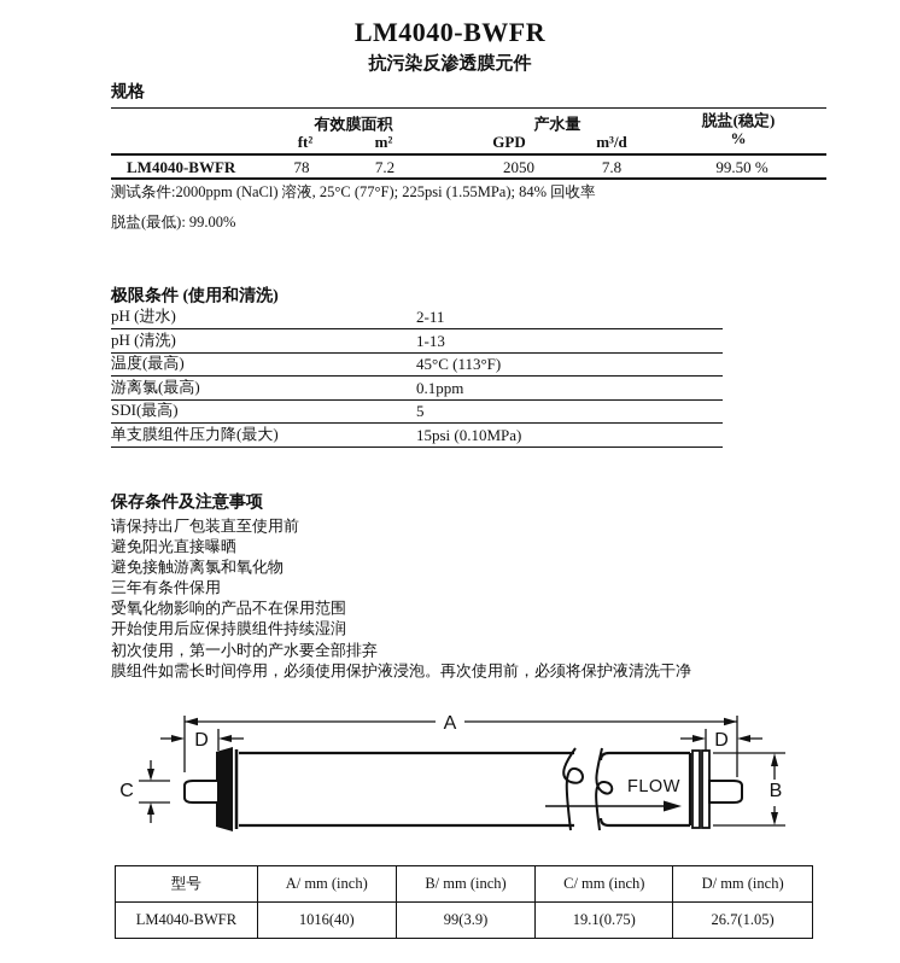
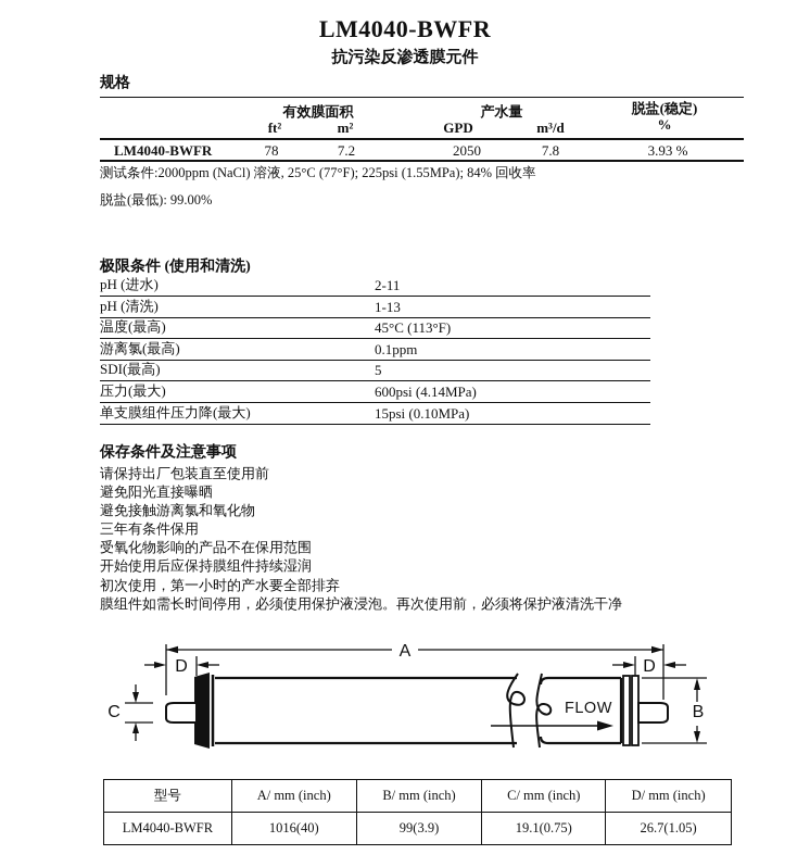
  LM4040-BWFR
  抗污染反渗透膜元件
  规格
  有效膜面积
  产水量
  脱盐(稳定)
  %
  ft²
  m²
  GPD
  m³/d
  LM4040-BWFR
  78
  7.2
  2050
  7.8
- 99.50 %
+ 3.93 %
  测试条件:2000ppm (NaCl) 溶液, 25°C (77°F); 225psi (1.55MPa); 84% 回收率
  脱盐(最低): 99.00%
  极限条件 (使用和清洗)
  pH (进水)
  2-11
  pH (清洗)
  1-13
  温度(最高)
  45°C (113°F)
  游离氯(最高)
  0.1ppm
  SDI(最高)
  5
+ 压力(最大)
+ 600psi (4.14MPa)
  单支膜组件压力降(最大)
  15psi (0.10MPa)
  保存条件及注意事项
  请保持出厂包装直至使用前
  避免阳光直接曝晒
  避免接触游离氯和氧化物
  三年有条件保用
  受氧化物影响的产品不在保用范围
  开始使用后应保持膜组件持续湿润
  初次使用，第一小时的产水要全部排弃
  膜组件如需长时间停用，必须使用保护液浸泡。再次使用前，必须将保护液清洗干净
  A
  D
  D
  C
  B
  FLOW
  型号	A/ mm (inch)	B/ mm (inch)	C/ mm (inch)	D/ mm (inch)
  LM4040-BWFR	1016(40)	99(3.9)	19.1(0.75)	26.7(1.05)
